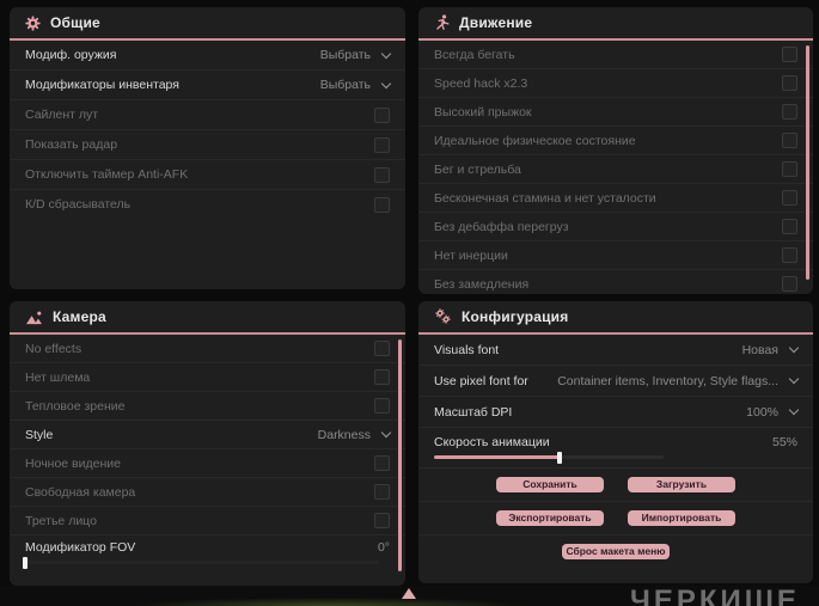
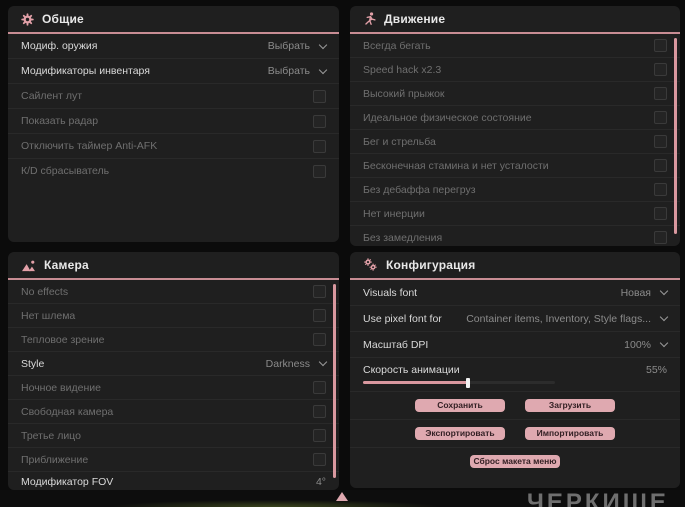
  ЧЕРКИШЕ
  Общие
  Модиф. оружия
  Выбрать
  Модификаторы инвентаря
  Выбрать
  Сайлент лут
  Показать радар
  Отключить таймер Anti-AFK
  К/D сбрасыватель
  Движение
  Всегда бегать
  Speed hack x2.3
  Высокий прыжок
  Идеальное физическое состояние
  Бег и стрельба
  Бесконечная стамина и нет усталости
  Без дебаффа перегруз
  Нет инерции
  Без замедления
  Камера
  No effects
  Нет шлема
  Тепловое зрение
  Style
  Darkness
  Ночное видение
  Свободная камера
  Третье лицо
+ Приближение
  Модификатор FOV
- 0°
+ 4°
  Конфигурация
  Visuals font
  Новая
  Use pixel font for
  Container items, Inventory, Style flags...
  Масштаб DPI
  100%
  Скорость анимации
  55%
  Сохранить
  Загрузить
  Экспортировать
  Импортировать
  Сброс макета меню
